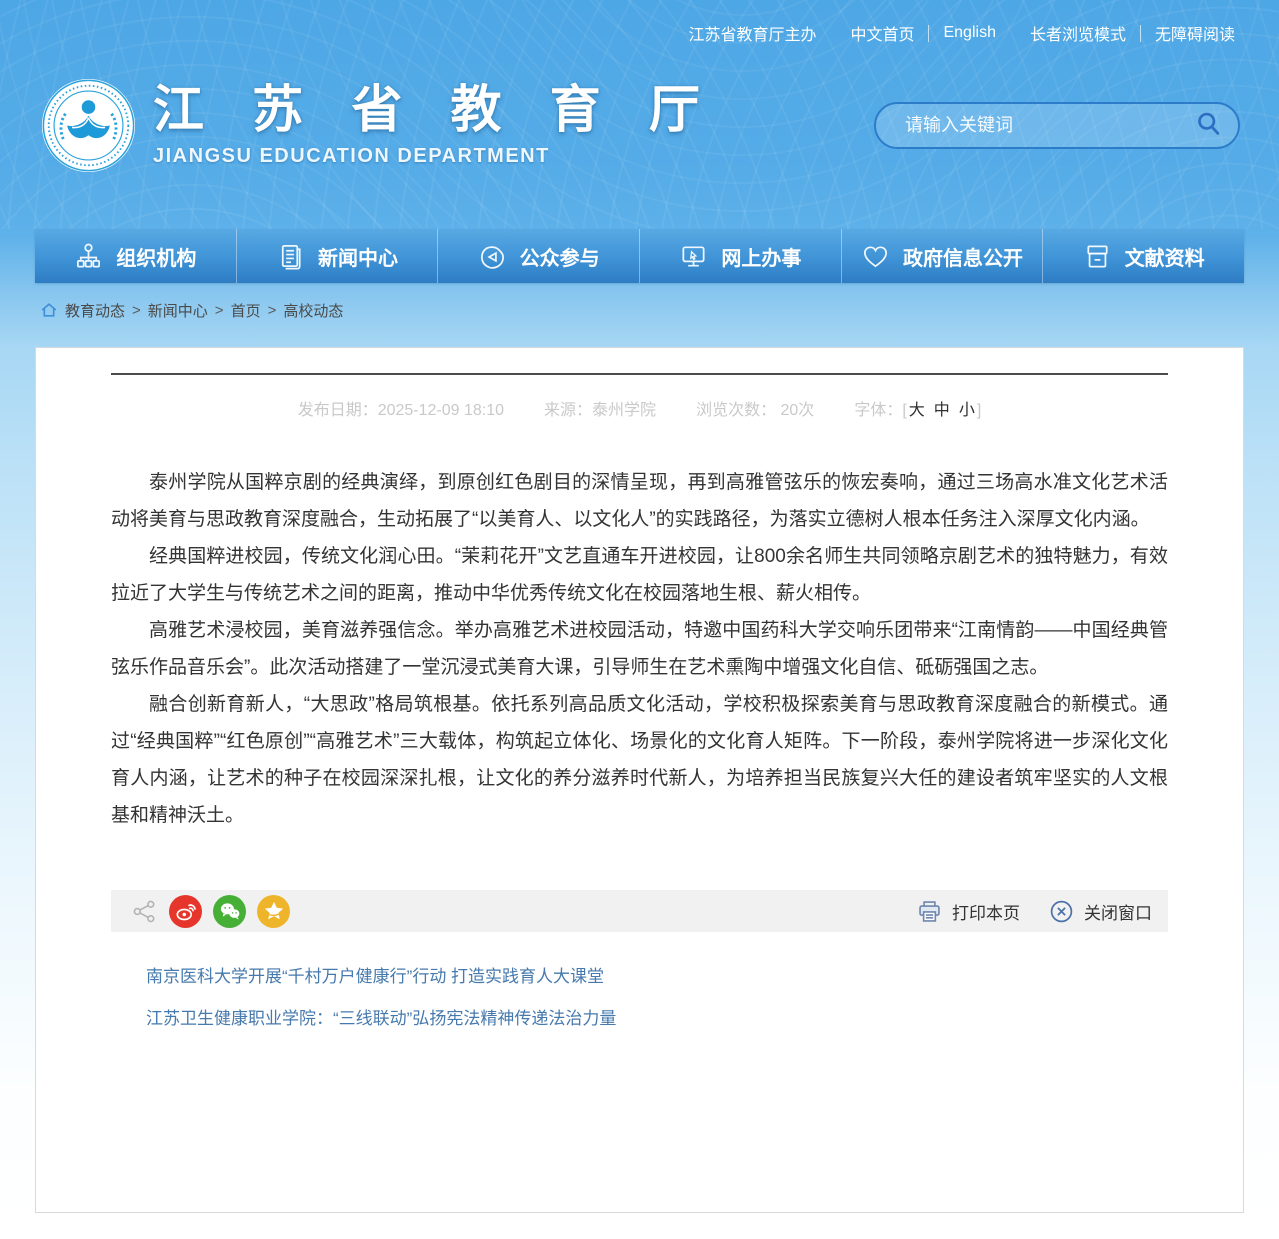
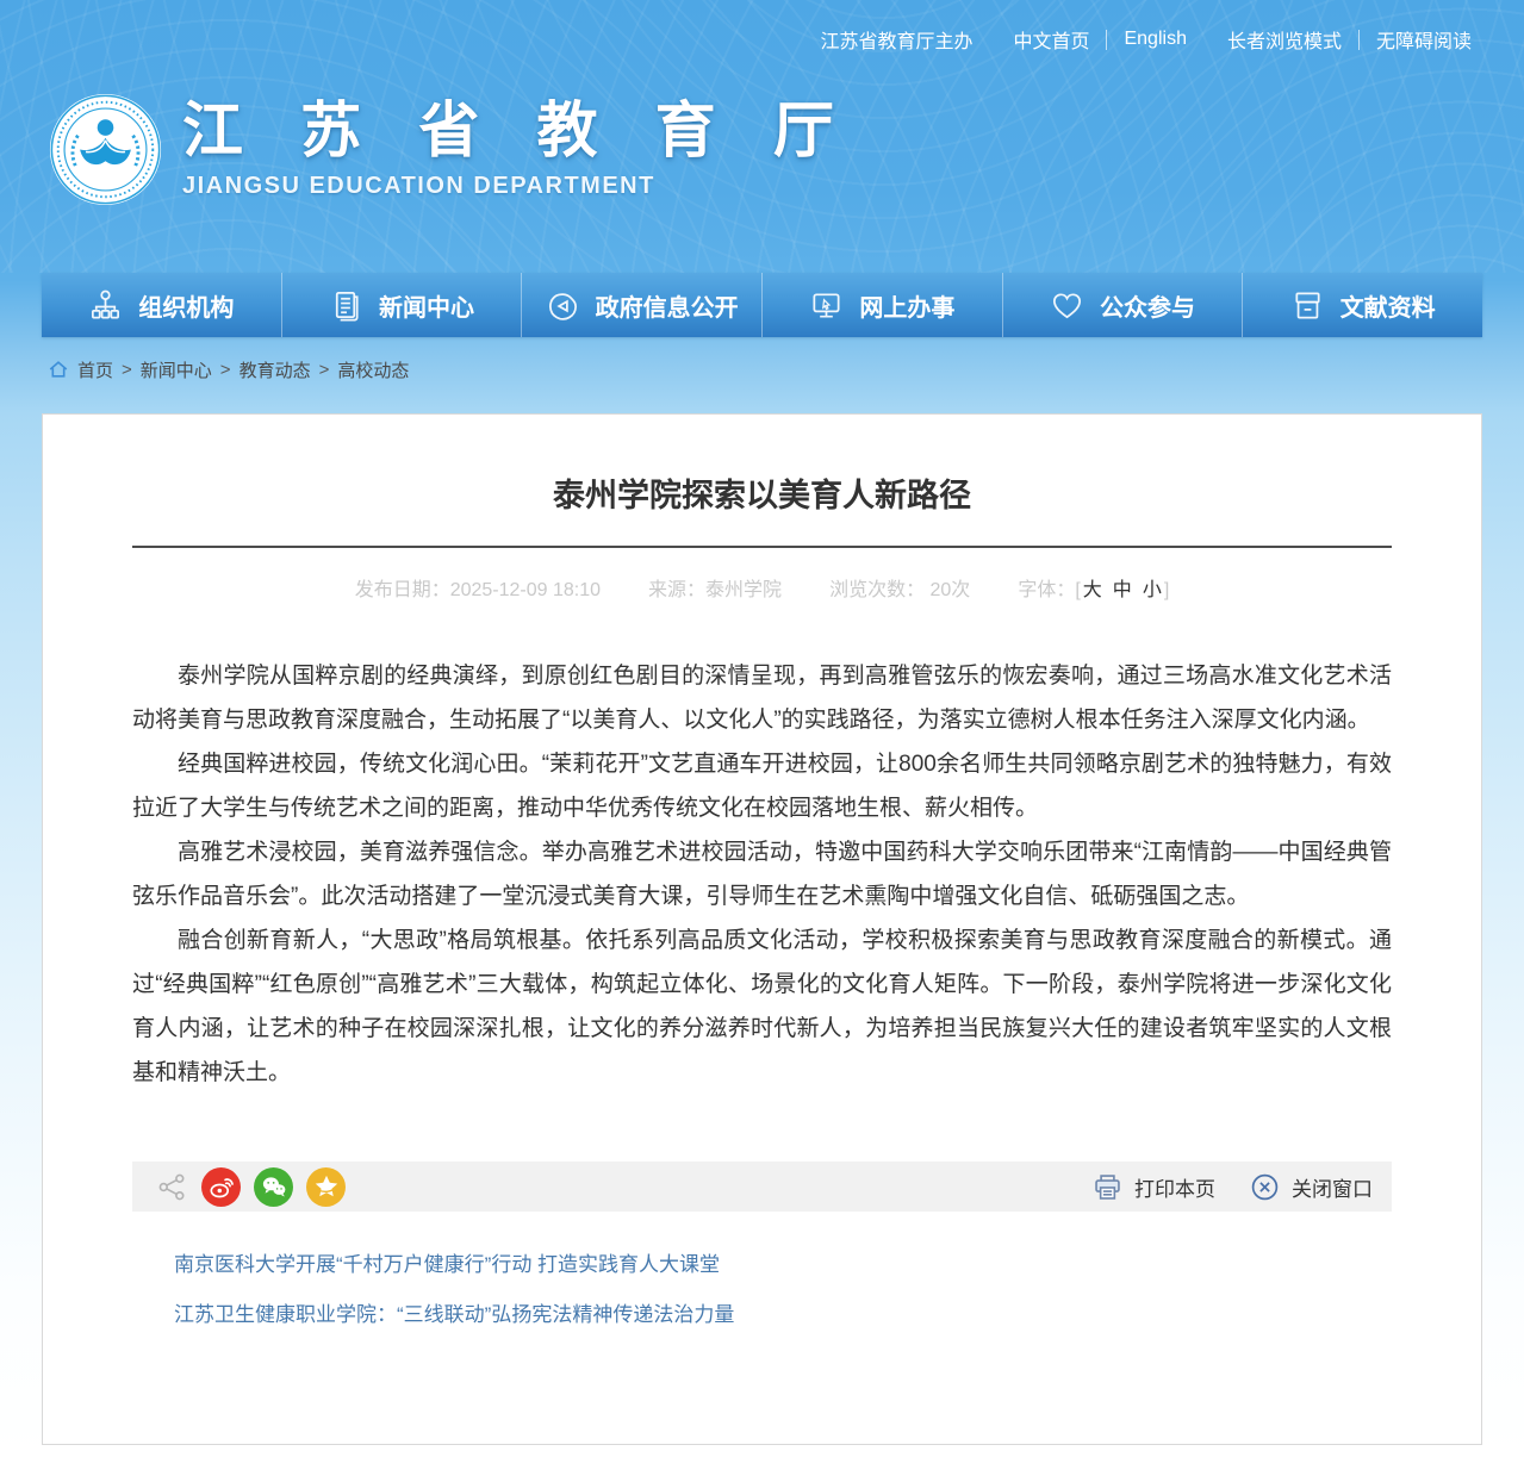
  江苏省教育厅主办
  中文首页
  English
  长者浏览模式
  无障碍阅读
  江 苏 省 教 育 厅
  JIANGSU EDUCATION DEPARTMENT
- 请输入关键词
  组织机构
  新闻中心
- 公众参与
+ 政府信息公开
  网上办事
- 政府信息公开
+ 公众参与
  文献资料
- 教育动态
+ 首页
  >
  新闻中心
  >
- 首页
+ 教育动态
  >
  高校动态
+ 泰州学院探索以美育人新路径
  发布日期：2025-12-09 18:10
  来源：泰州学院
  浏览次数： 20次
  字体：[
  大
  中
  小
  ]
  泰州学院从国粹京剧的经典演绎，到原创红色剧目的深情呈现，再到高雅管弦乐的恢宏奏响，通过三场高水准文化艺术活动将美育与思政教育深度融合，生动拓展了“以美育人、以文化人”的实践路径，为落实立德树人根本任务注入深厚文化内涵。
  经典国粹进校园，传统文化润心田。“茉莉花开”文艺直通车开进校园，让800余名师生共同领略京剧艺术的独特魅力，有效拉近了大学生与传统艺术之间的距离，推动中华优秀传统文化在校园落地生根、薪火相传。
  高雅艺术浸校园，美育滋养强信念。举办高雅艺术进校园活动，特邀中国药科大学交响乐团带来“江南情韵——中国经典管弦乐作品音乐会”。此次活动搭建了一堂沉浸式美育大课，引导师生在艺术熏陶中增强文化自信、砥砺强国之志。
  融合创新育新人，“大思政”格局筑根基。依托系列高品质文化活动，学校积极探索美育与思政教育深度融合的新模式。通过“经典国粹”“红色原创”“高雅艺术”三大载体，构筑起立体化、场景化的文化育人矩阵。下一阶段，泰州学院将进一步深化文化育人内涵，让艺术的种子在校园深深扎根，让文化的养分滋养时代新人，为培养担当民族复兴大任的建设者筑牢坚实的人文根基和精神沃土。
  打印本页
  关闭窗口
  南京医科大学开展“千村万户健康行”行动 打造实践育人大课堂
  江苏卫生健康职业学院：“三线联动”弘扬宪法精神传递法治力量
